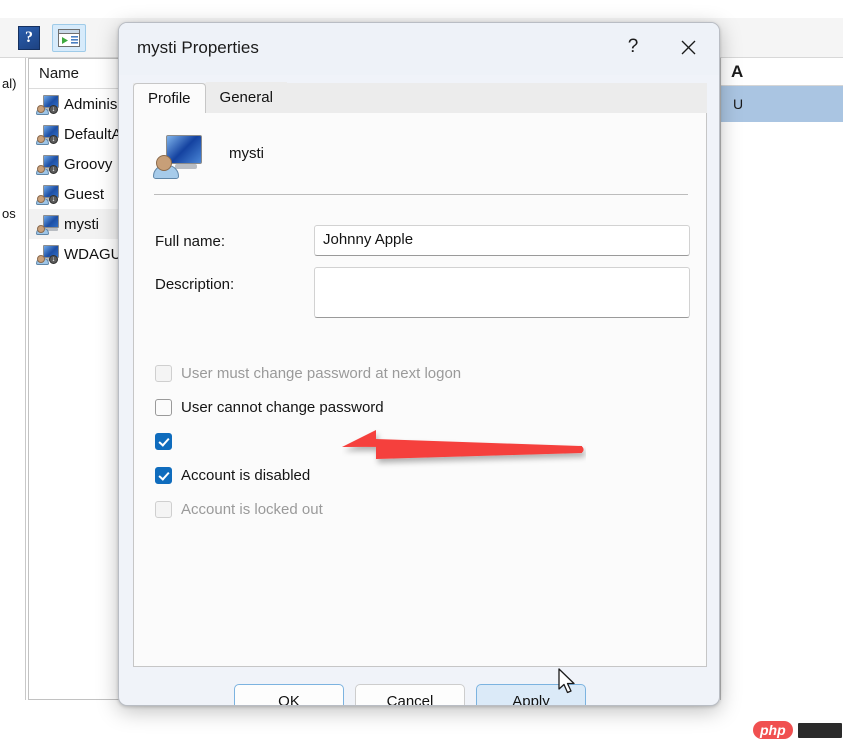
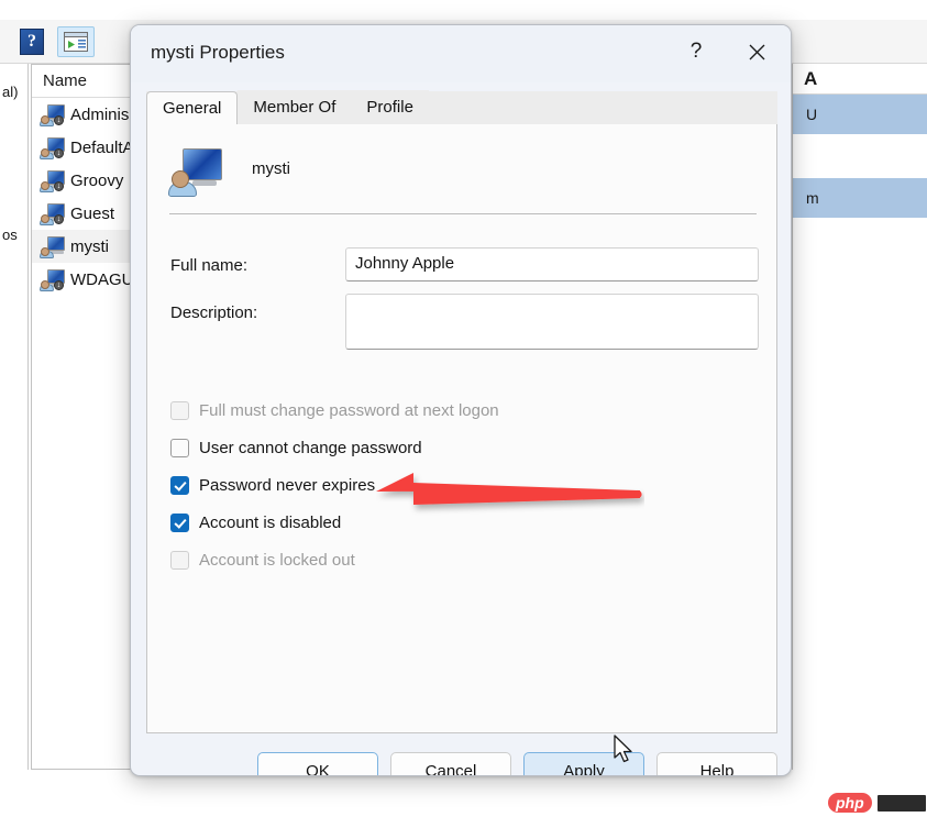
  ?
  al)
  os
  Name
  Adminis
  DefaultA
  Groovy
  Guest
  mysti
  WDAGU
  A
  U
+ m
  mysti Properties
  ?
- Profile
+ General
+ Member Of
- General
+ Profile
  mysti
  Full name:
  Johnny Apple
  Description:
- User must change password at next logon
+ Full must change password at next logon
  User cannot change password
+ Password never expires
  Account is disabled
  Account is locked out
  OK
  Cancel
  Apply
+ Help
  php
